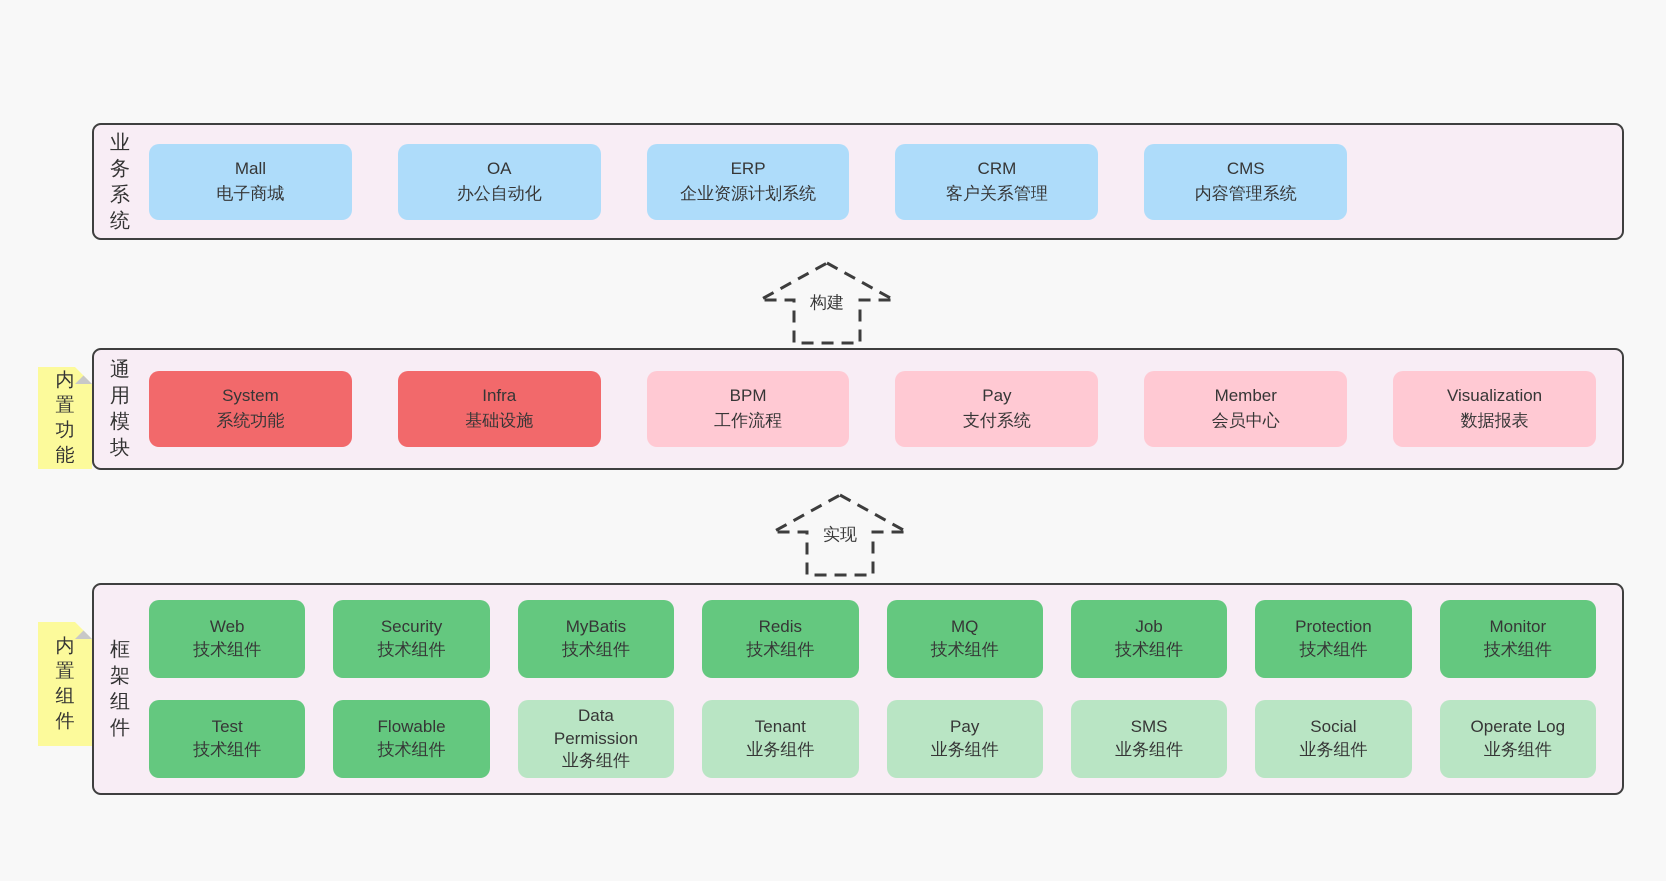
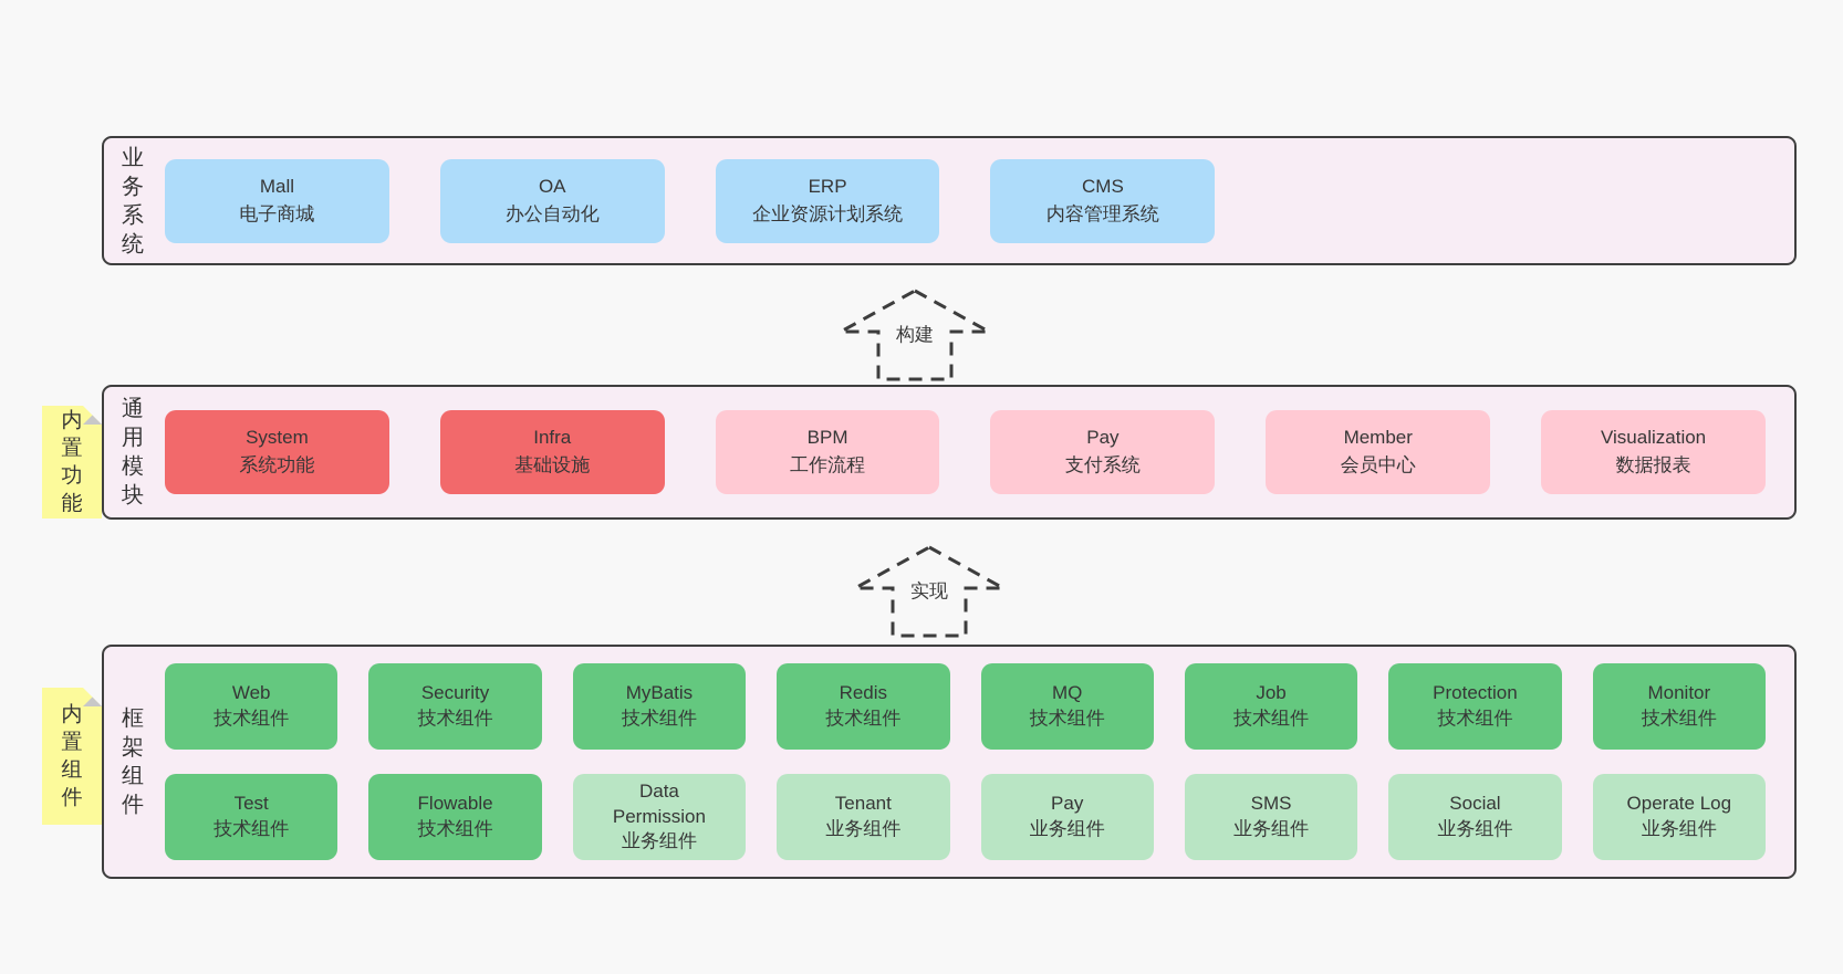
  业务系统
  Mall
  电子商城
  OA
  办公自动化
  ERP
  企业资源计划系统
- CRM
- 客户关系管理
  CMS
  内容管理系统
  构建
  内置功能
  通用模块
  System
  系统功能
  Infra
  基础设施
  BPM
  工作流程
  Pay
  支付系统
  Member
  会员中心
  Visualization
  数据报表
  实现
  内置组件
  框架组件
  Web
  技术组件
  Security
  技术组件
  MyBatis
  技术组件
  Redis
  技术组件
  MQ
  技术组件
  Job
  技术组件
  Protection
  技术组件
  Monitor
  技术组件
  Test
  技术组件
  Flowable
  技术组件
  Data Permission
  业务组件
  Tenant
  业务组件
  Pay
  业务组件
  SMS
  业务组件
  Social
  业务组件
  Operate Log
  业务组件
